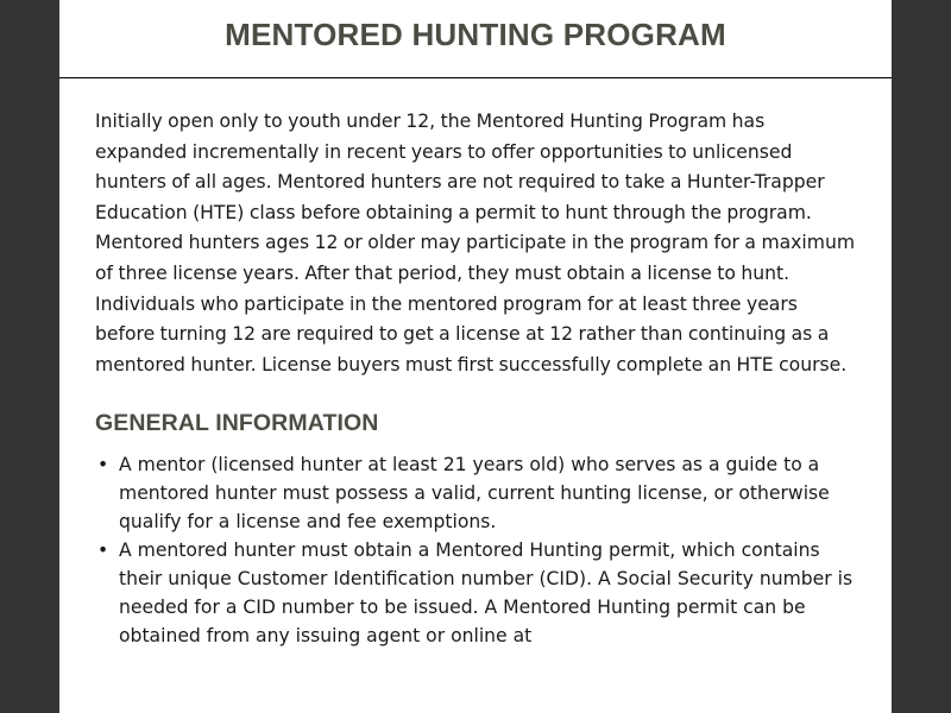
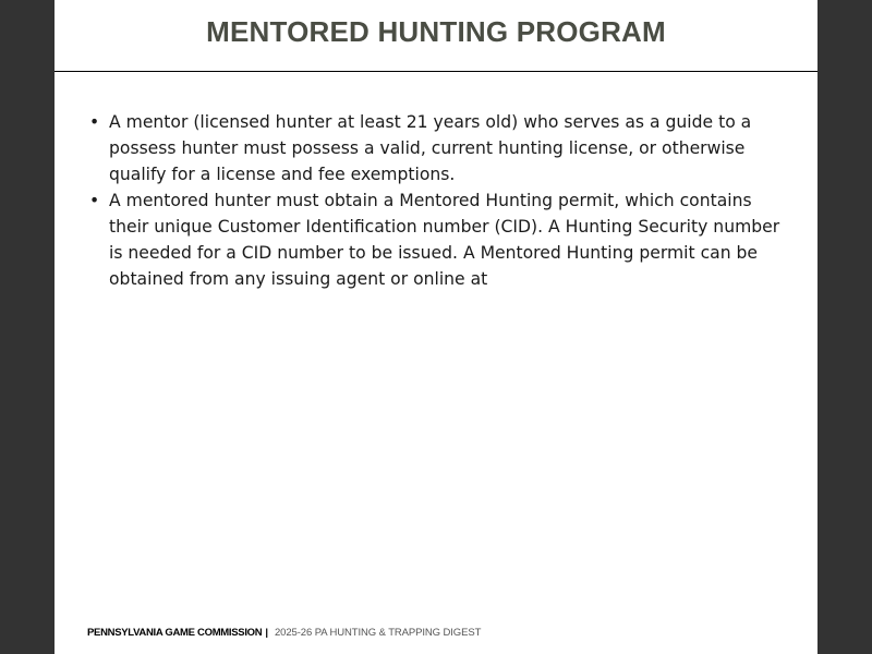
  MENTORED HUNTING PROGRAM
- Initially open only to youth under 12, the Mentored Hunting Program has expanded incrementally in recent years to offer opportunities to unlicensed hunters of all ages. Mentored hunters are not required to take a Hunter-Trapper Education (HTE) class before obtaining a permit to hunt through the program. Mentored hunters ages 12 or older may participate in the program for a maximum of three license years. After that period, they must obtain a license to hunt. Individuals who participate in the mentored program for at least three years before turning 12 are required to get a license at 12 rather than continuing as a mentored hunter. License buyers must first successfully complete an HTE course.
- GENERAL INFORMATION
  •
- A mentor (licensed hunter at least 21 years old) who serves as a guide to a mentored hunter must possess a valid, current hunting license, or otherwise qualify for a license and fee exemptions.
+ A mentor (licensed hunter at least 21 years old) who serves as a guide to a possess hunter must possess a valid, current hunting license, or otherwise qualify for a license and fee exemptions.
  •
- A mentored hunter must obtain a Mentored Hunting permit, which contains their unique Customer Identification number (CID). A Social Security number is needed for a CID number to be issued. A Mentored Hunting permit can be obtained from any issuing agent or online at
+ A mentored hunter must obtain a Mentored Hunting permit, which contains their unique Customer Identification number (CID). A Hunting Security number is needed for a CID number to be issued. A Mentored Hunting permit can be obtained from any issuing agent or online at
+ PENNSYLVANIA GAME COMMISSION | 2025-26 PA HUNTING & TRAPPING DIGEST
